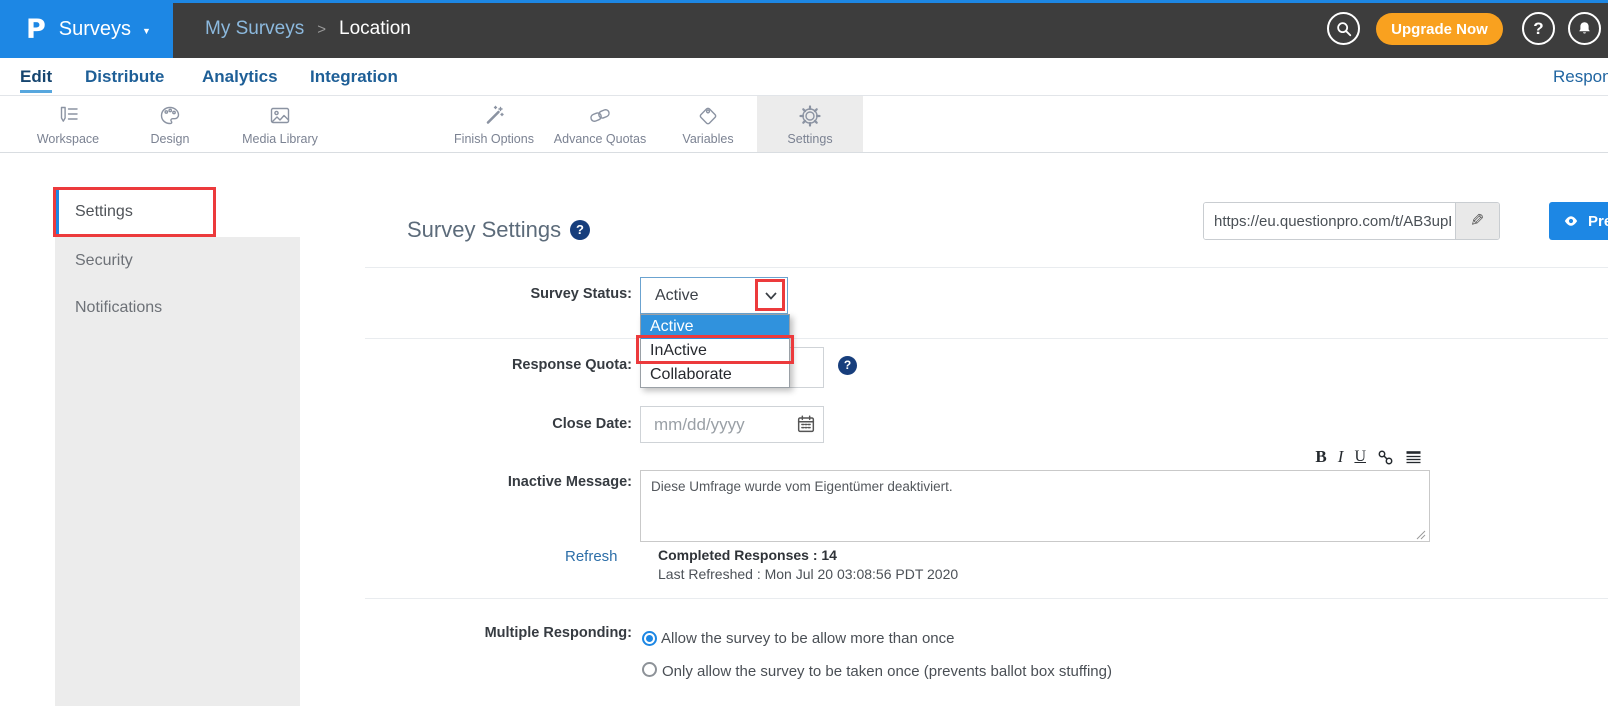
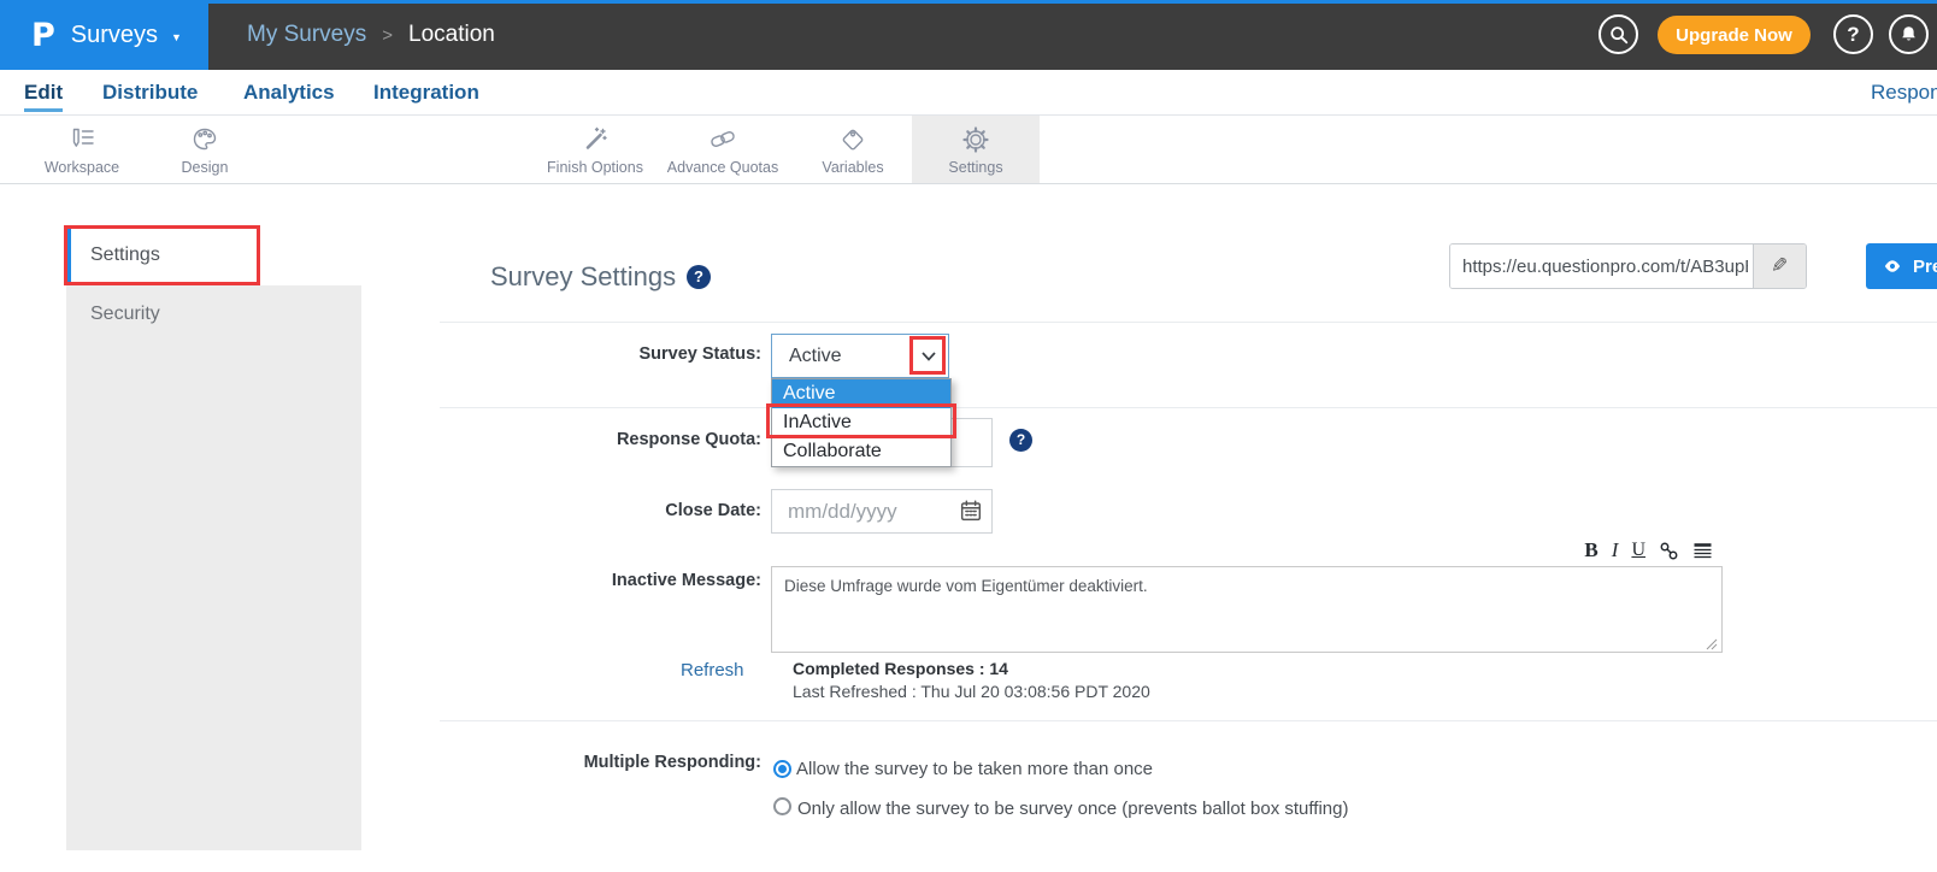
  P
  Surveys
  ▼
  My Surveys
  >
  Location
  Upgrade Now
  ?
  Edit
  Distribute
  Analytics
  Integration
  Workspace
  Design
- Media Library
  Finish Options
  Advance Quotas
  Variables
  Settings
  https://eu.questionpro.com/t/AB3up
  Settings
  Security
- Notifications
  Survey Settings
  ?
  Survey Status:
  Active
  Active
  InActive
  Collaborate
  Response Quota:
  ?
  Close Date:
  mm/dd/yyyy
  B
  I
  U
  Inactive Message:
  Diese Umfrage wurde vom Eigentümer deaktiviert.
  Refresh
  Completed Responses : 14
- Last Refreshed : Mon Jul 20 03:08:56 PDT 2020
+ Last Refreshed : Thu Jul 20 03:08:56 PDT 2020
  Multiple Responding:
- Allow the survey to be allow more than once
+ Allow the survey to be taken more than once
- Only allow the survey to be taken once (prevents ballot box stuffing)
+ Only allow the survey to be survey once (prevents ballot box stuffing)
